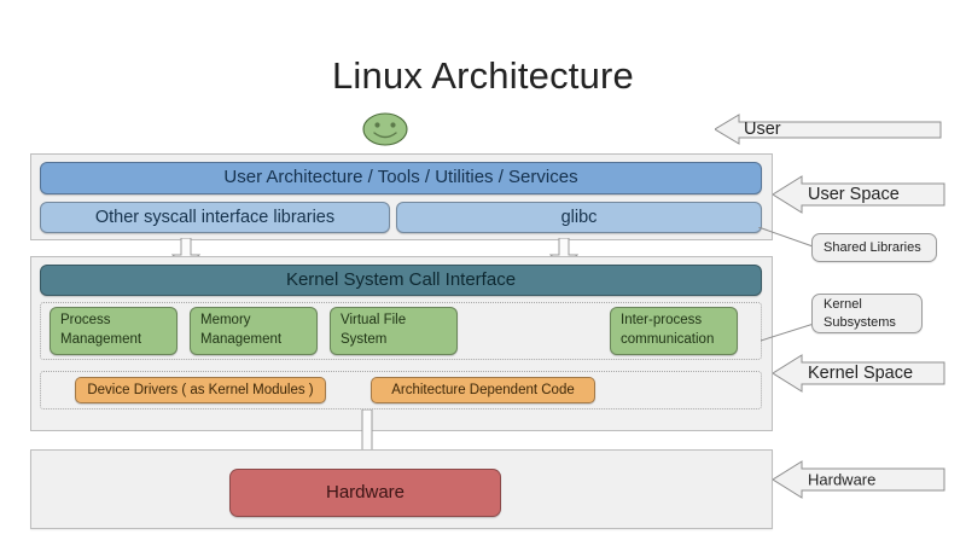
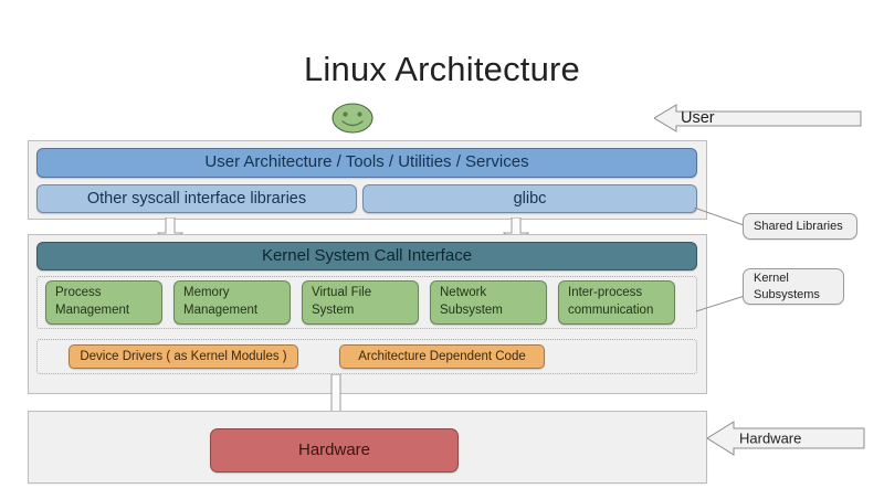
  Linux Architecture
  User Architecture / Tools / Utilities / Services
  Other syscall interface libraries
  glibc
  Kernel System Call Interface
  Process
  Management
  Memory
  Management
  Virtual File
  System
+ Network
+ Subsystem
  Inter-process
  communication
  Device Drivers ( as Kernel Modules )
  Architecture Dependent Code
  Hardware
  User
- User Space
- Kernel Space
  Hardware
  Shared Libraries
  Kernel
  Subsystems
